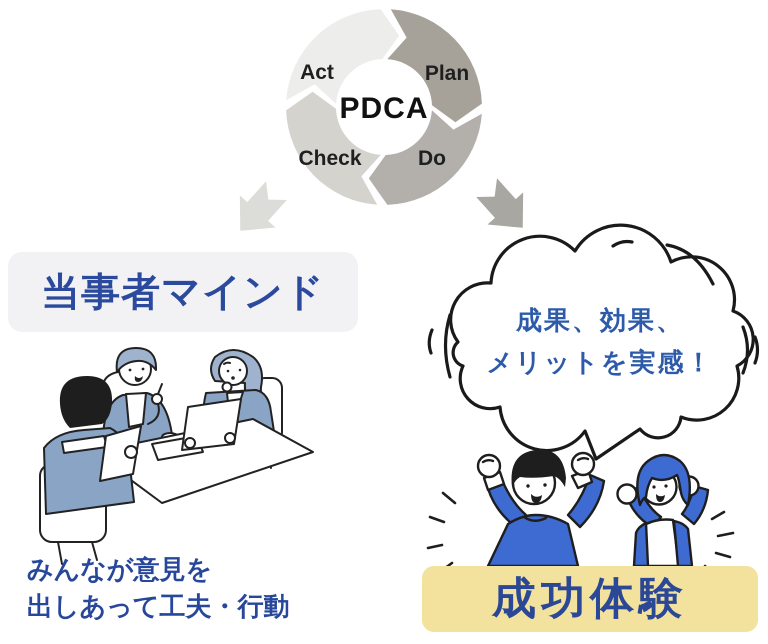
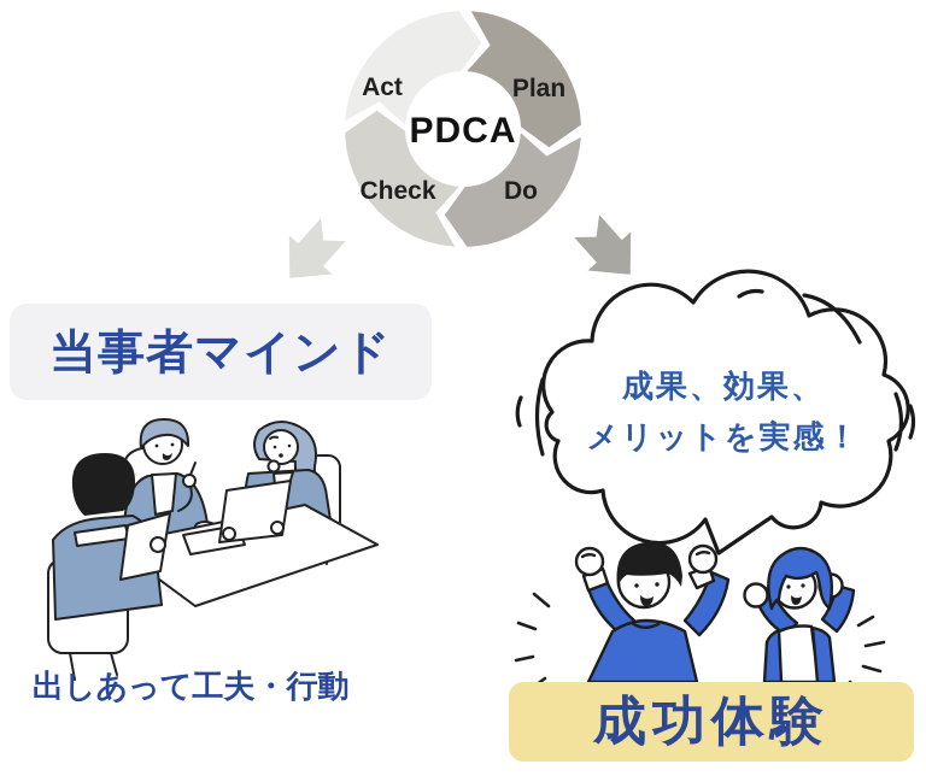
  Act
  Plan
  Check
  Do
  PDCA
  当事者マインド
- みんなが意見を
  出しあって工夫・行動
  成果、効果、
  メリットを実感！
  成功体験
